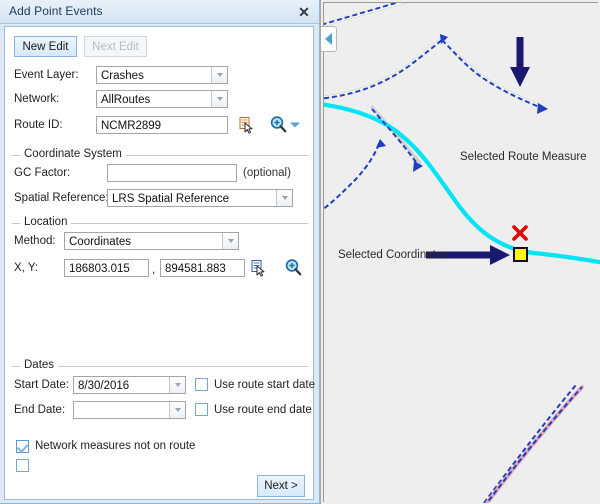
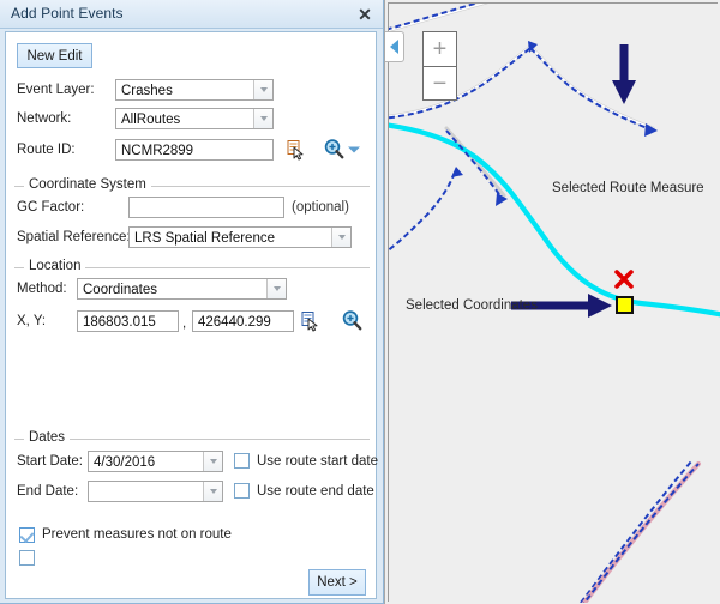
  Add Point Events
  ✕
  New Edit
- Next Edit
  Event Layer:
  Crashes
  Network:
  AllRoutes
  Route ID:
  NCMR2899
  Coordinate System
  GC Factor:
  (optional)
  Spatial Reference
  LRS Spatial Reference
  Location
  Method:
  Coordinates
  X, Y:
  186803.015
  ,
- 894581.883
+ 426440.299
  Dates
  Start Date:
- 8/30/2016
+ 4/30/2016
  Use route start date
  End Date:
  Use route end date
- Network measures not on route
+ Prevent measures not on route
  Next >
  Selected Route Measure
  Selected Coordinates
+ +
+ −
